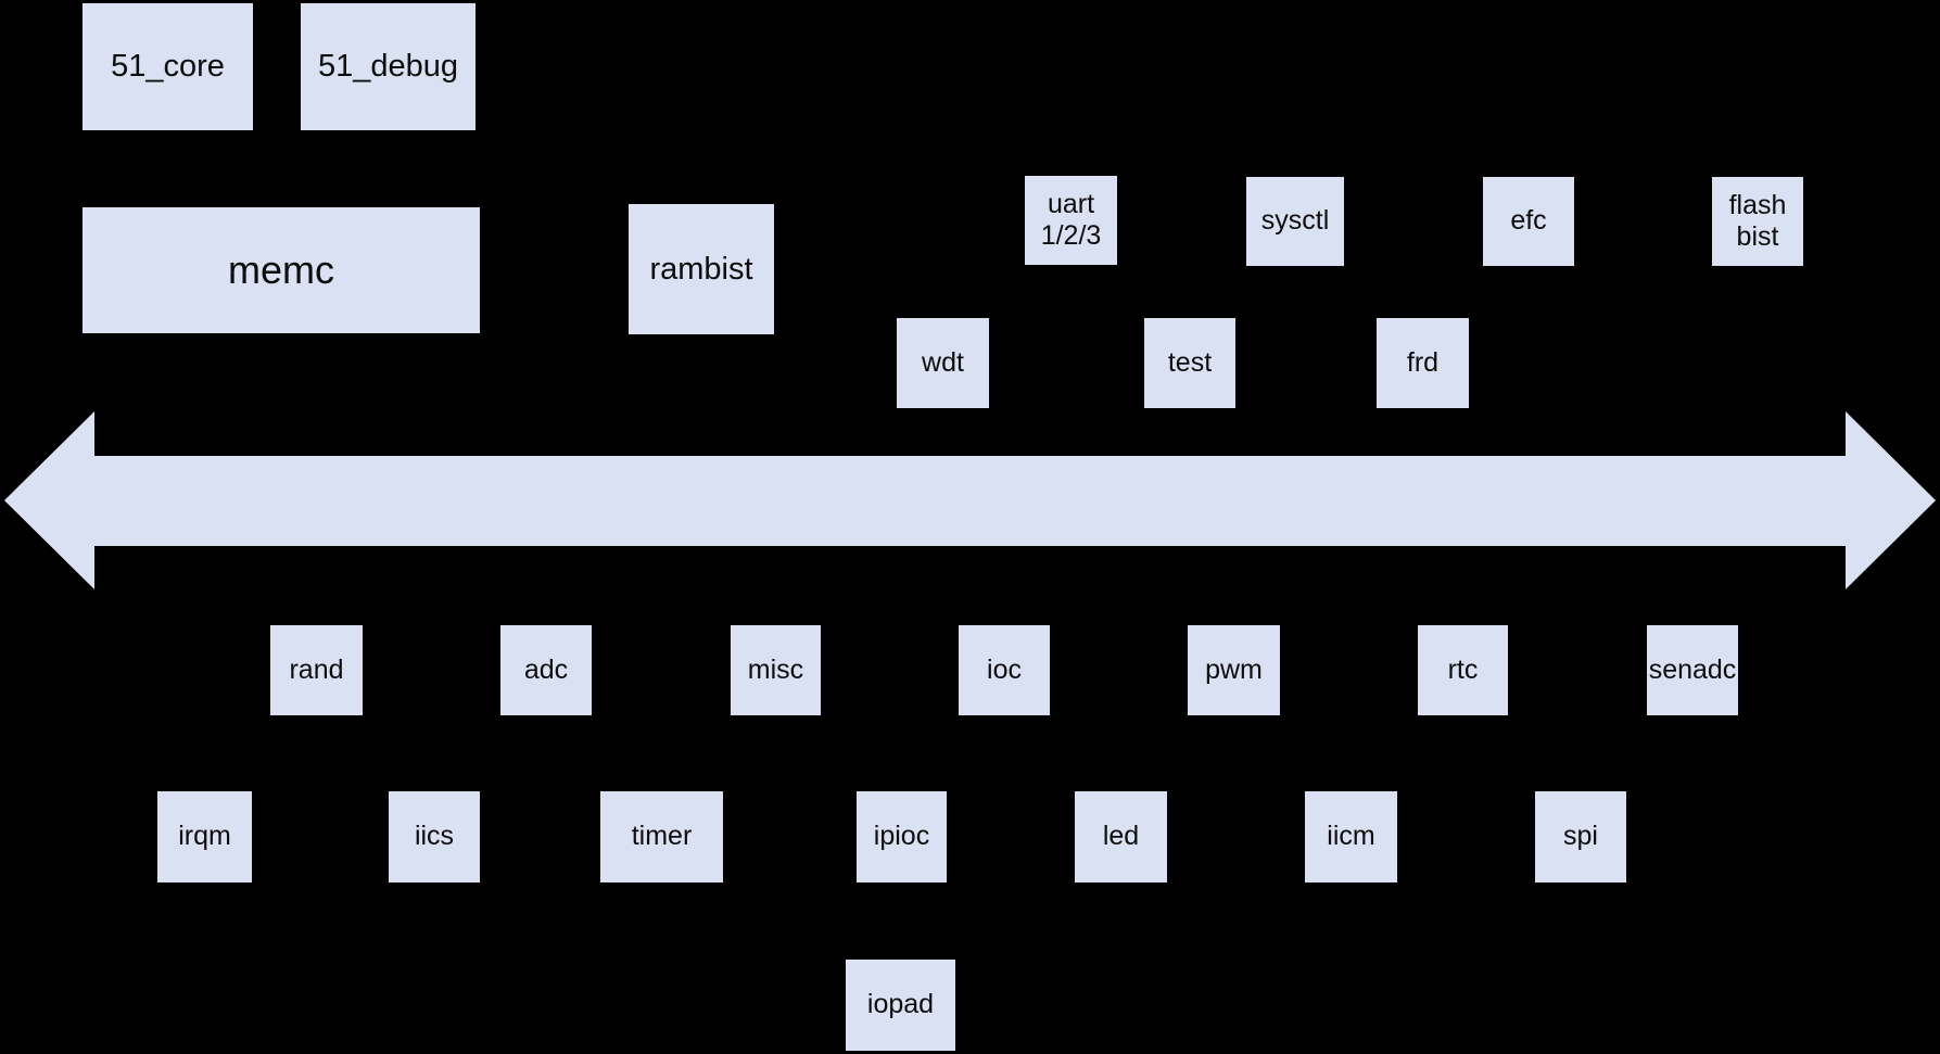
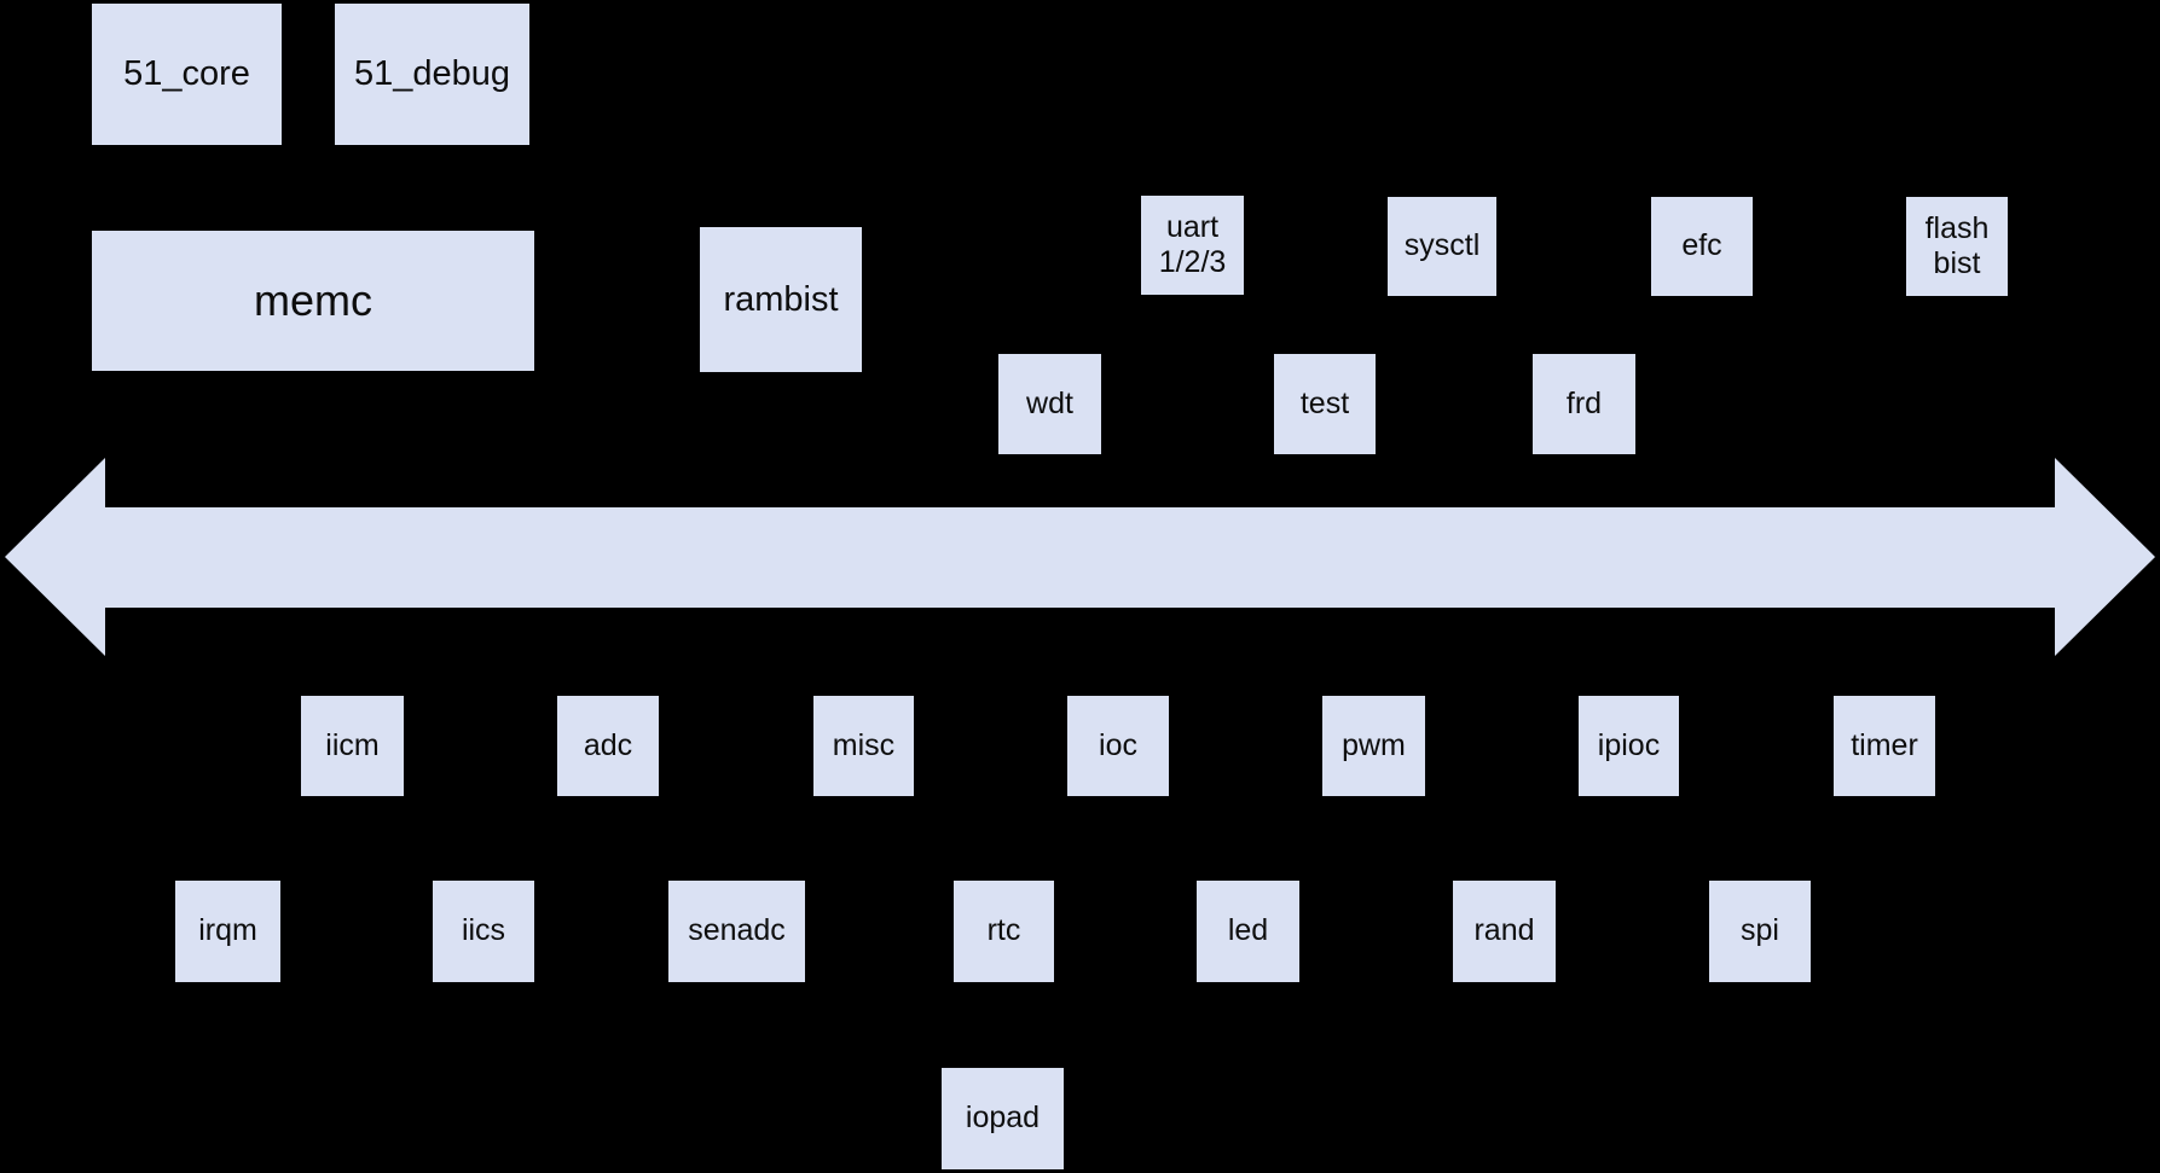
  51_core
  51_debug
  memc
  rambist
  uart
  1/2/3
  sysctl
  efc
  flash
  bist
  wdt
  test
  frd
- rand
+ iicm
  adc
  misc
  ioc
  pwm
- rtc
+ ipioc
- senadc
+ timer
  irqm
  iics
- timer
+ senadc
- ipioc
+ rtc
  led
- iicm
+ rand
  spi
  iopad
